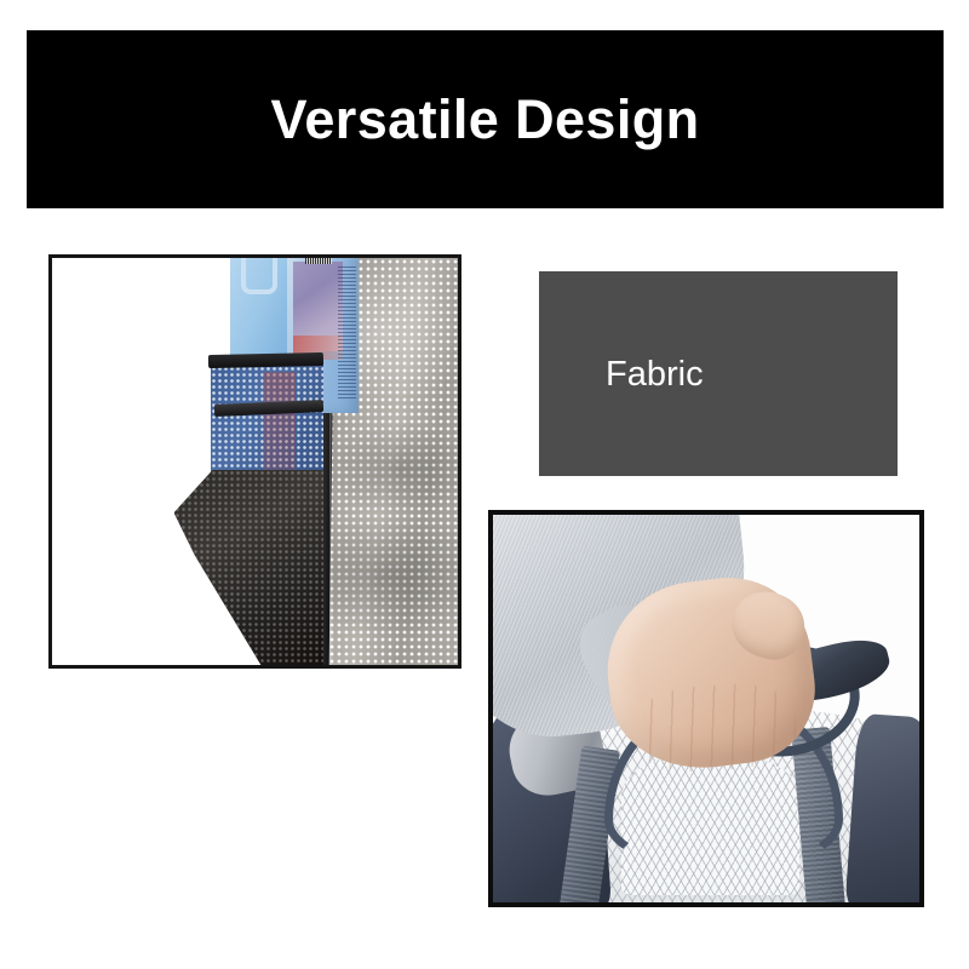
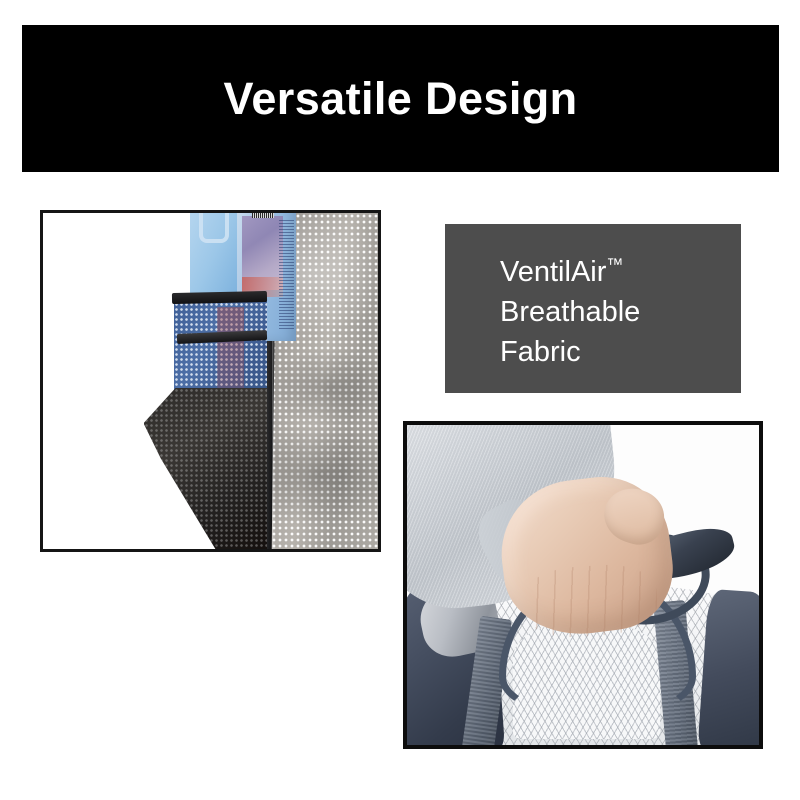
  Versatile Design
+ VentilAir™
+ Breathable
  Fabric
